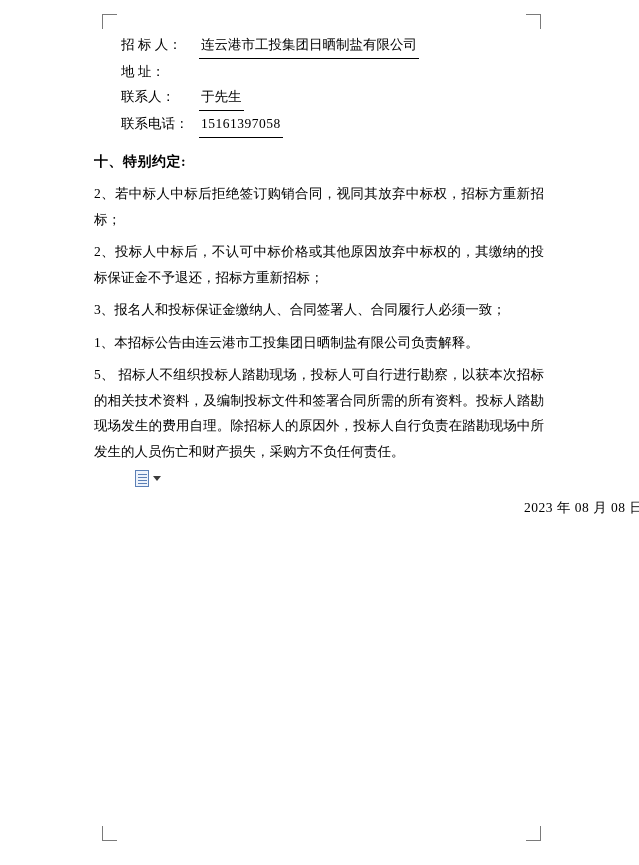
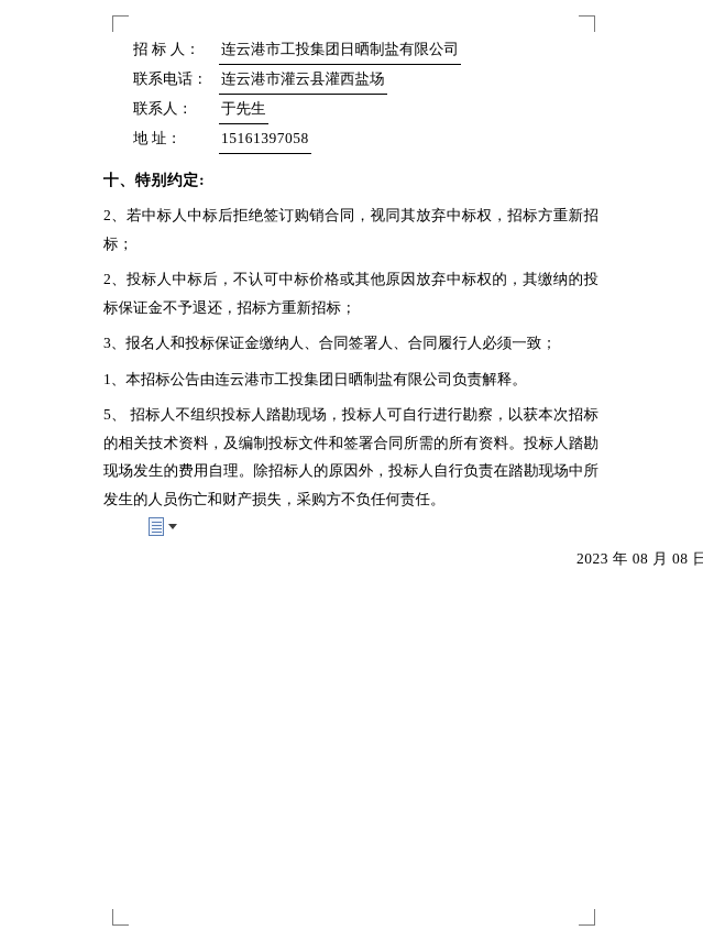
  招 标 人：
  连云港市工投集团日晒制盐有限公司
- 地 址：
+ 联系电话：
+ 连云港市灌云县灌西盐场
  联系人：
  于先生
- 联系电话：
+ 地 址：
  15161397058
  十、特别约定:
  2、若中标人中标后拒绝签订购销合同，视同其放弃中标权，招标方重新招标；
  2、投标人中标后，不认可中标价格或其他原因放弃中标权的，其缴纳的投标保证金不予退还，招标方重新招标；
  3、报名人和投标保证金缴纳人、合同签署人、合同履行人必须一致；
  1、本招标公告由连云港市工投集团日晒制盐有限公司负责解释。
  5、 招标人不组织投标人踏勘现场，投标人可自行进行勘察，以获本次招标的相关技术资料，及编制投标文件和签署合同所需的所有资料。投标人踏勘现场发生的费用自理。除招标人的原因外，投标人自行负责在踏勘现场中所发生的人员伤亡和财产损失，采购方不负任何责任。
  2023 年 08 月 08 日
